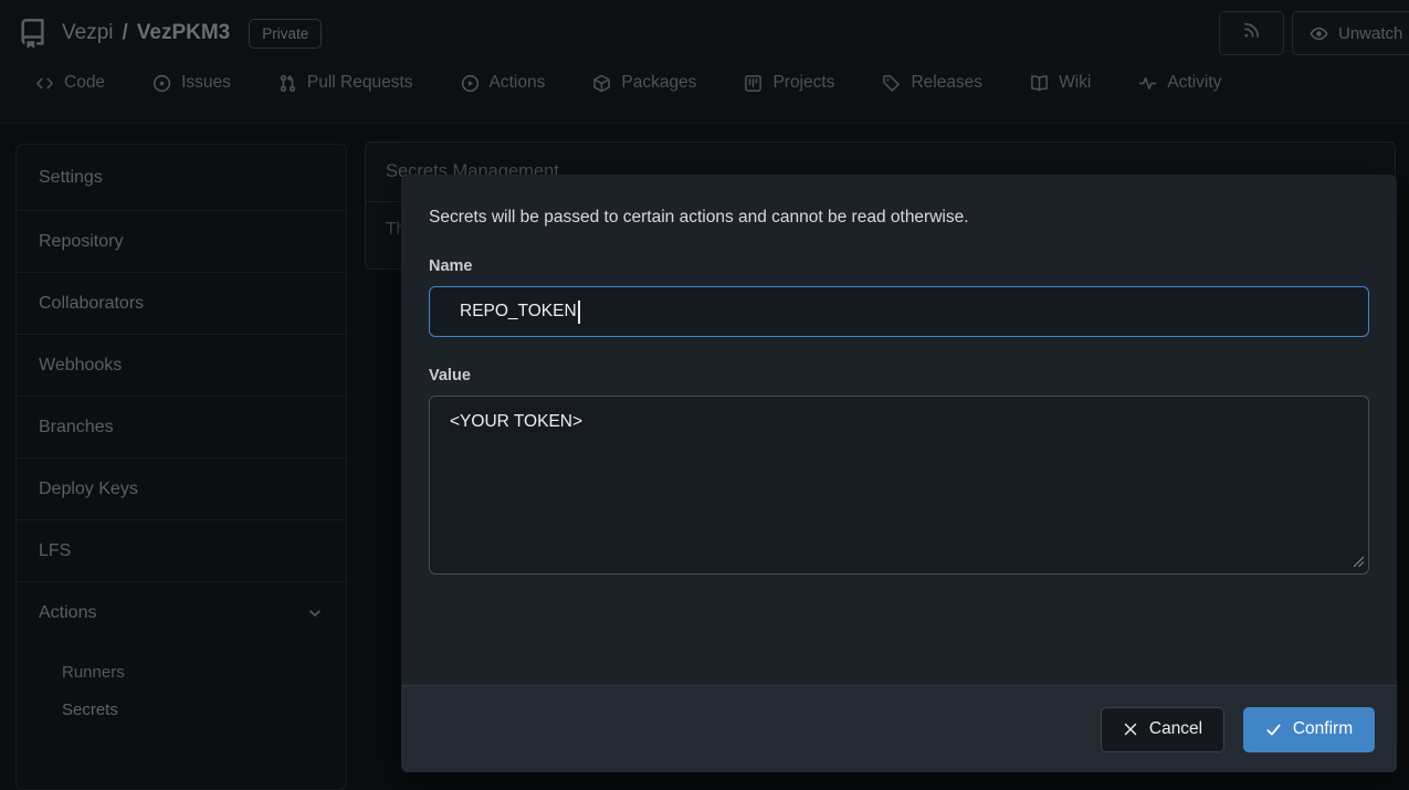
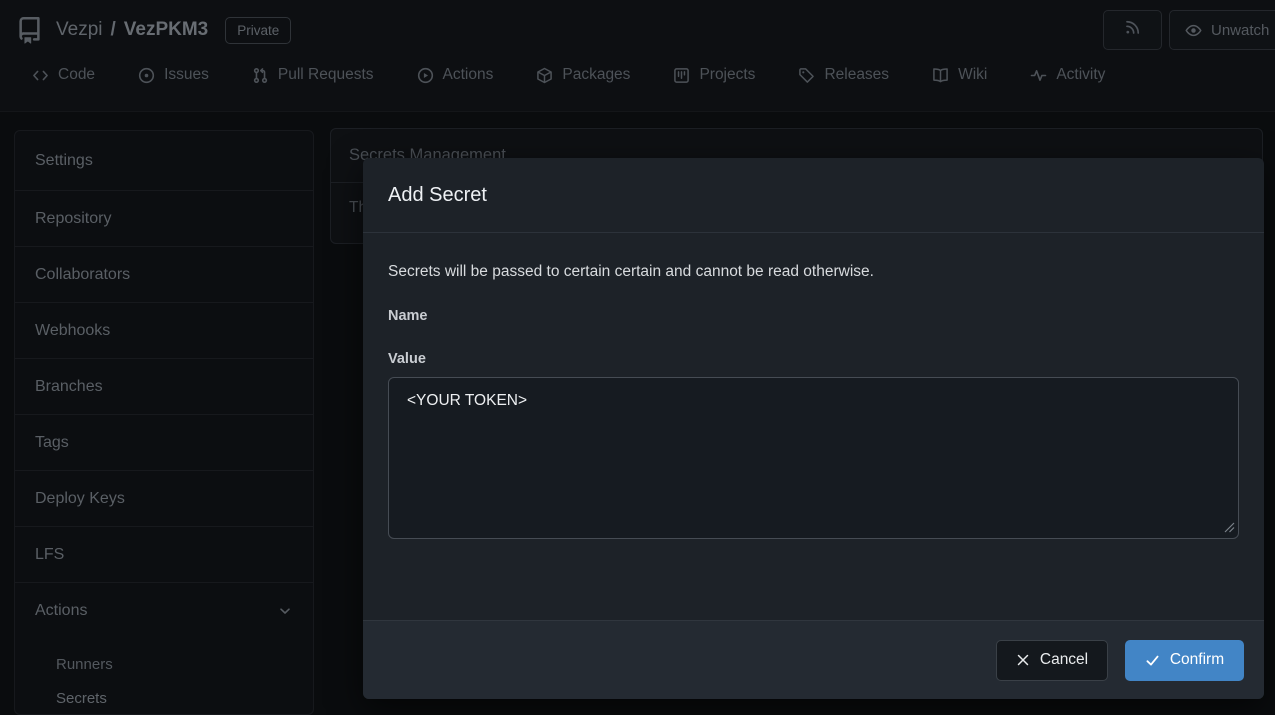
  Vezpi
  /
  VezPKM3
  Private
  Unwatch
  Code
  Issues
  Pull Requests
  Actions
  Packages
  Projects
  Releases
  Wiki
  Activity
  Settings
  Repository
  Collaborators
  Webhooks
  Branches
+ Tags
  Deploy Keys
  LFS
  Actions
  Runners
  Secrets
  Secrets Management
+ Add Secret
- Secrets will be passed to certain actions and cannot be read otherwise.
+ Secrets will be passed to certain certain and cannot be read otherwise.
  Name
- REPO_TOKEN
  Value
  <YOUR TOKEN>
  Cancel
  Confirm
